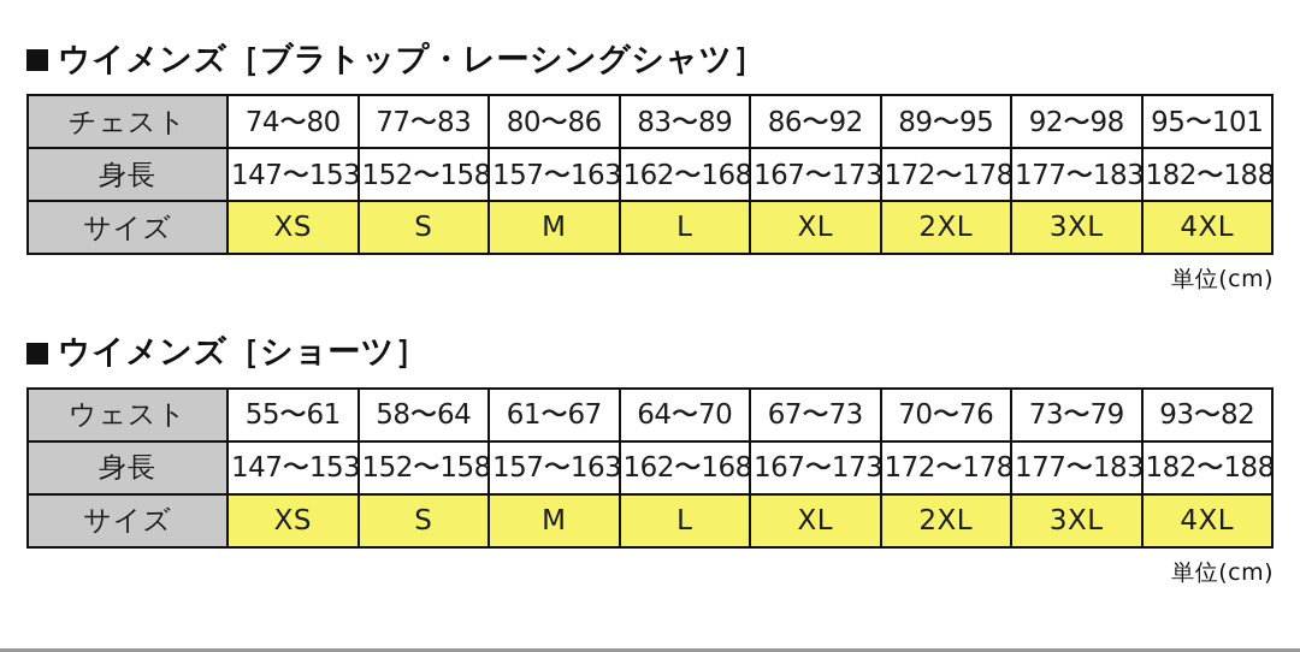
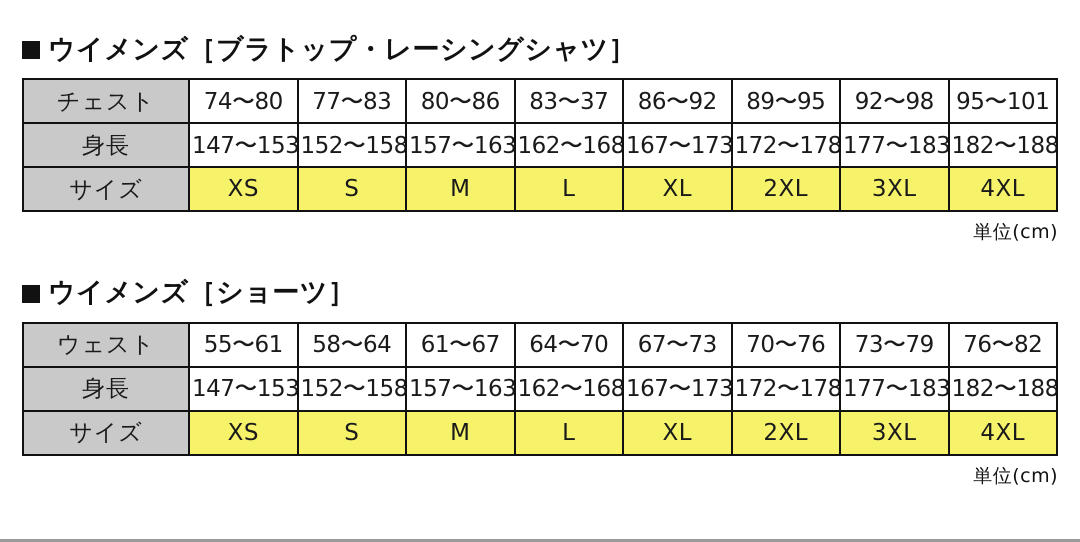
  ウイメンズ［ブラトップ・レーシングシャツ］
- チェスト	74〜80	77〜83	80〜86	83〜89	86〜92	89〜95	92〜98	95〜101
+ チェスト	74〜80	77〜83	80〜86	83〜37	86〜92	89〜95	92〜98	95〜101
  身長	147〜153	152〜158	157〜163	162〜168	167〜173	172〜178	177〜183	182〜188
  サイズ	XS	S	M	L	XL	2XL	3XL	4XL
  単位(cm)
  ウイメンズ［ショーツ］
- ウェスト	55〜61	58〜64	61〜67	64〜70	67〜73	70〜76	73〜79	93〜82
+ ウェスト	55〜61	58〜64	61〜67	64〜70	67〜73	70〜76	73〜79	76〜82
  身長	147〜153	152〜158	157〜163	162〜168	167〜173	172〜178	177〜183	182〜188
  サイズ	XS	S	M	L	XL	2XL	3XL	4XL
  単位(cm)
